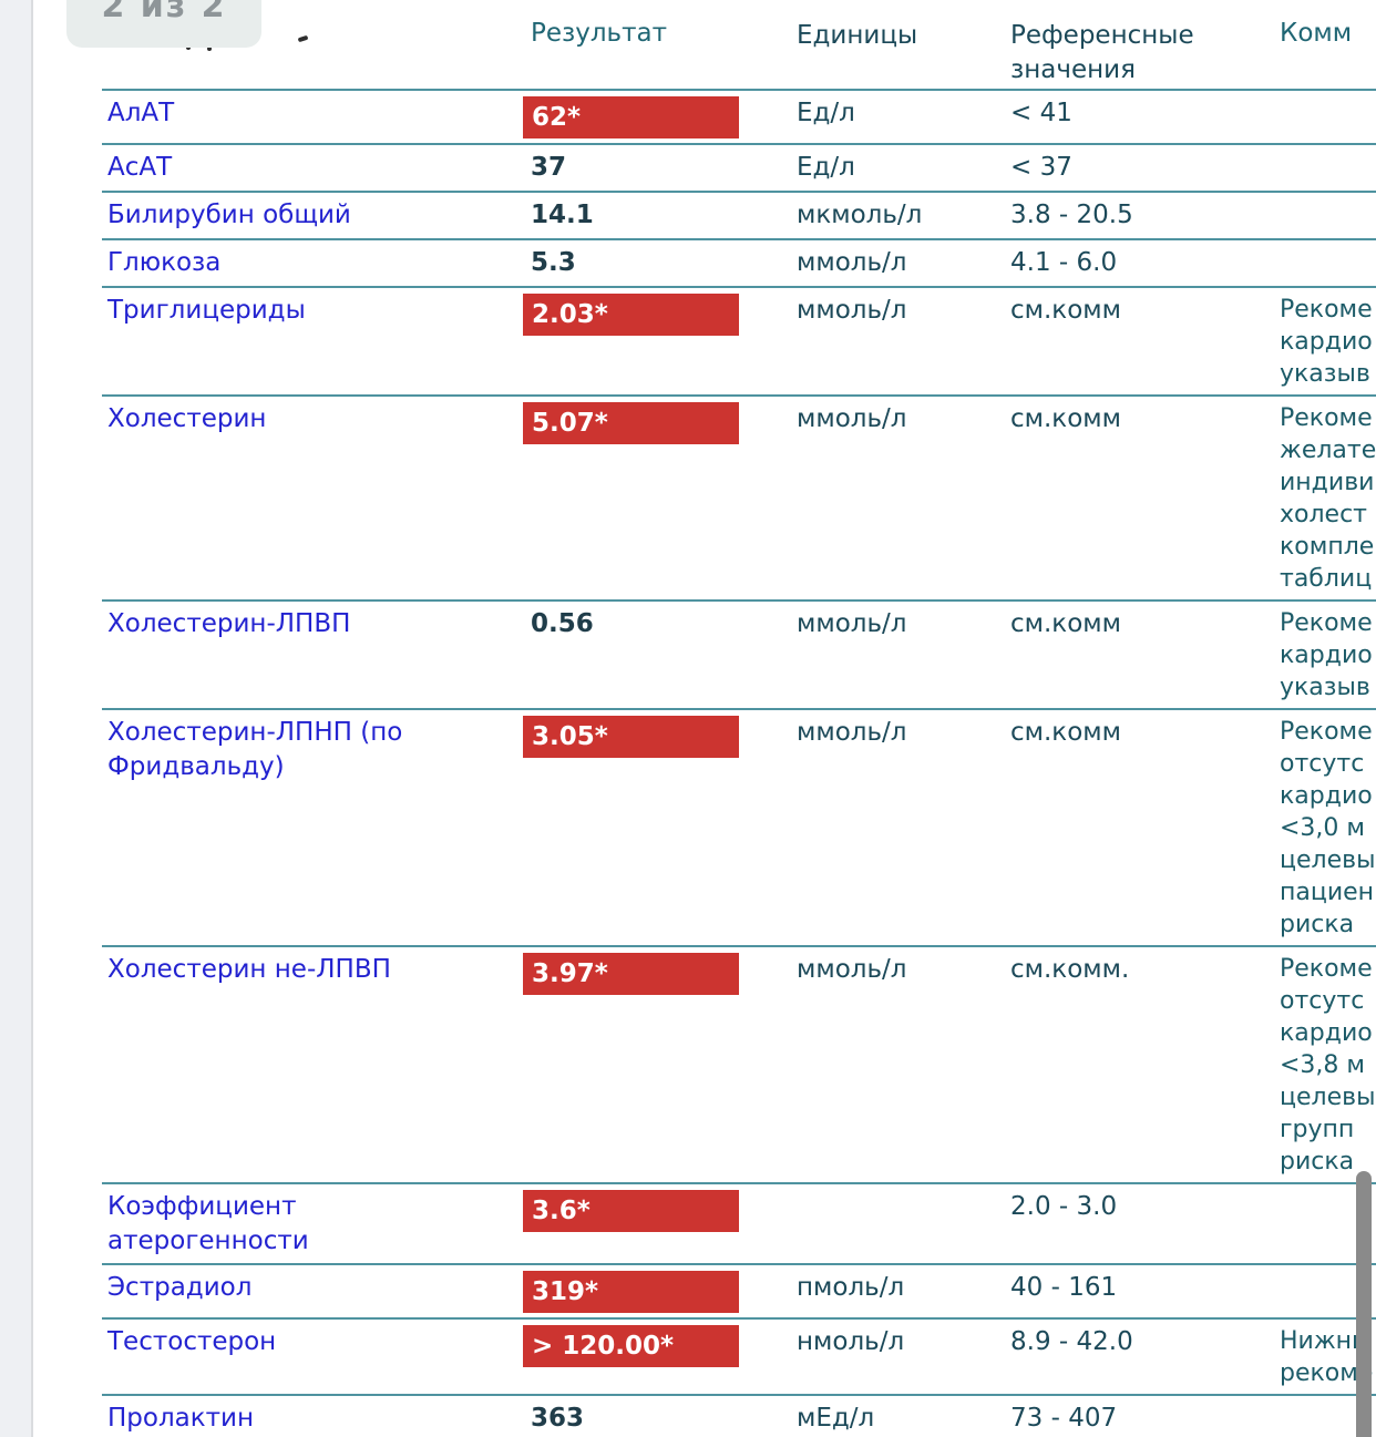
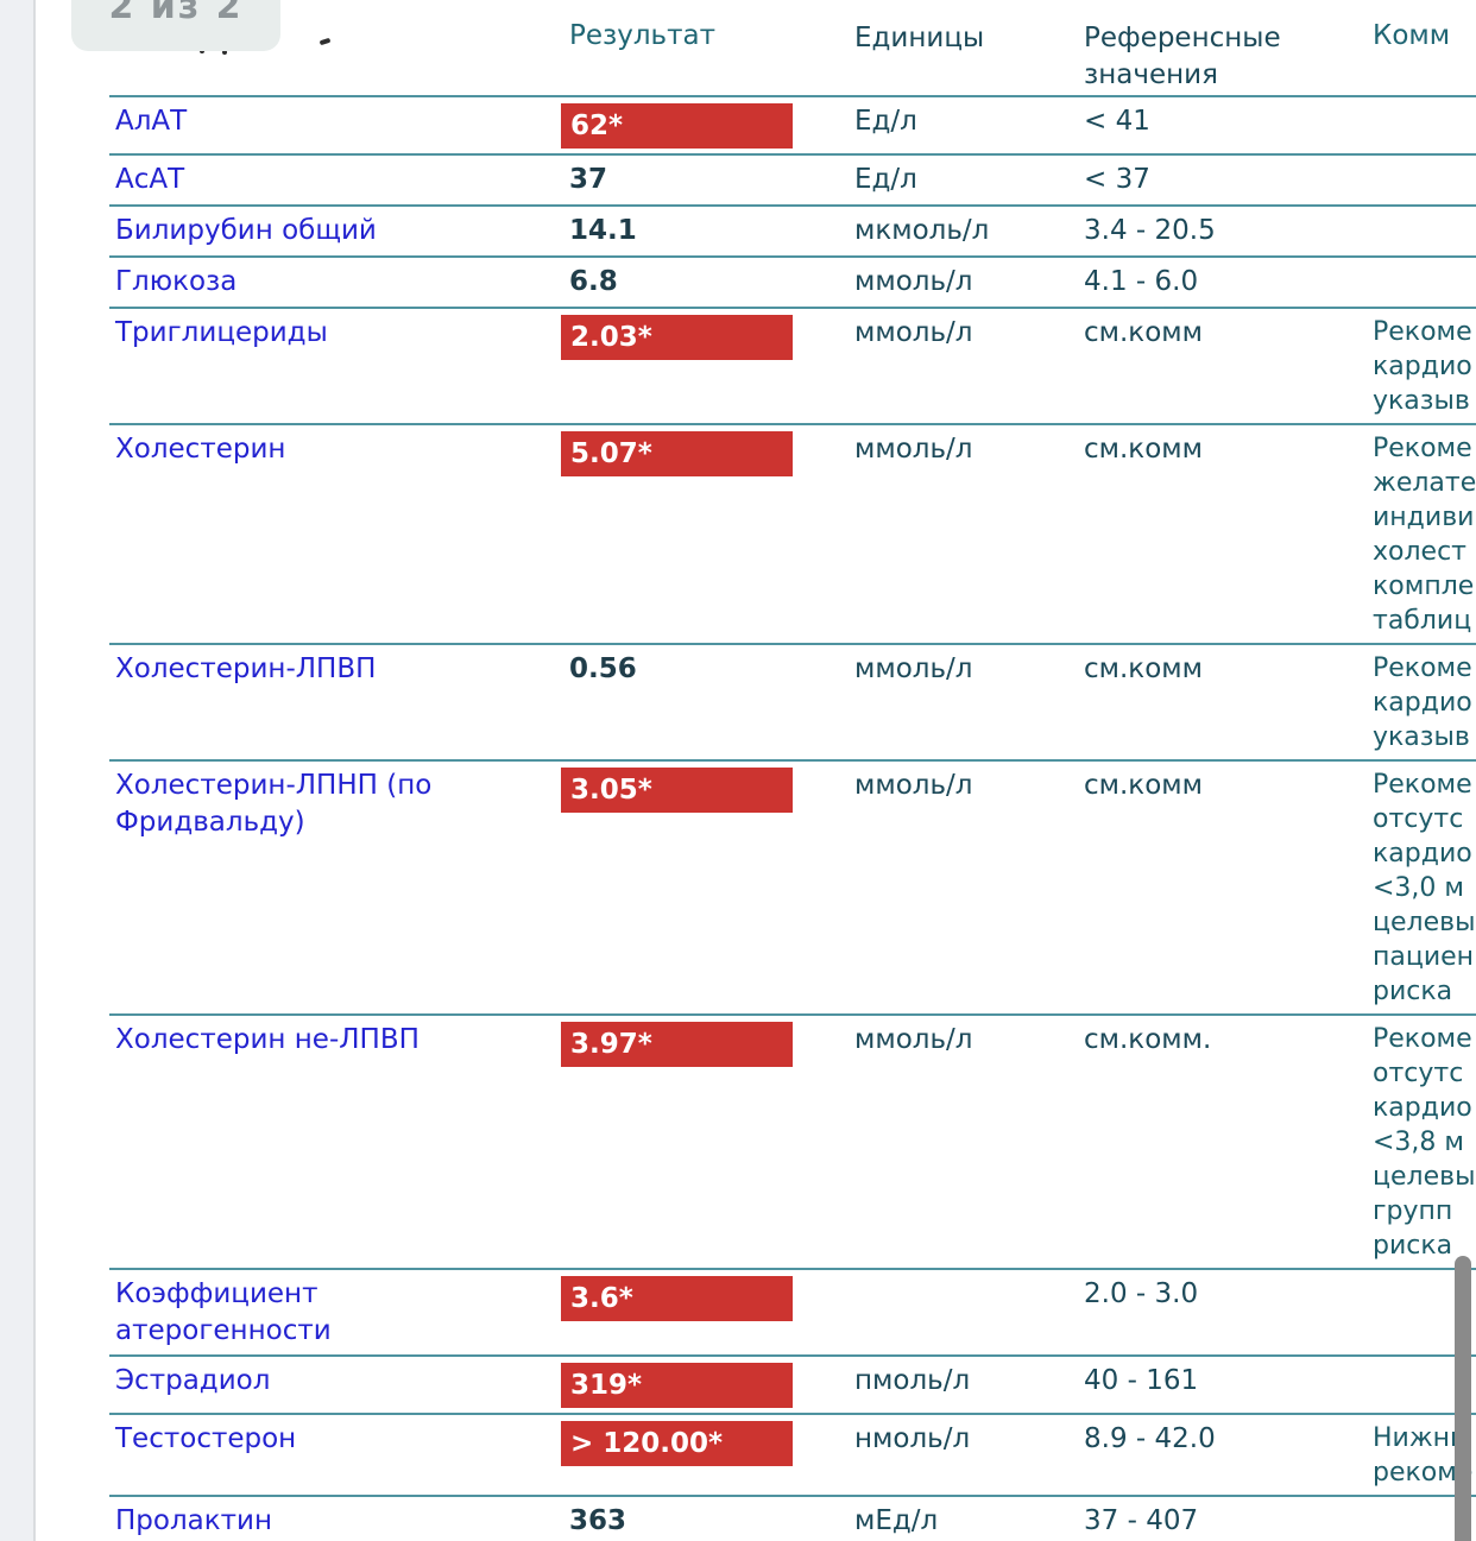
  2 из 2
  Результат
  Единицы
  Референсные
  значения
  Комм
  АлАТ
  62*
  Ед/л
  < 41
  АсАТ
  37
  Ед/л
  < 37
  Билирубин общий
  14.1
  мкмоль/л
- 3.8 - 20.5
+ 3.4 - 20.5
  Глюкоза
- 5.3
+ 6.8
  ммоль/л
  4.1 - 6.0
  Триглицериды
  2.03*
  ммоль/л
  см.комм
  Рекоме
  кардио
  указыв
  Холестерин
  5.07*
  ммоль/л
  см.комм
  Рекоме
  желате
  индиви
  холест
  компле
  таблиц
  Холестерин-ЛПВП
  0.56
  ммоль/л
  см.комм
  Рекоме
  кардио
  указыв
  Холестерин-ЛПНП (по
  Фридвальду)
  3.05*
  ммоль/л
  см.комм
  Рекоме
  отсутс
  кардио
  <3,0 м
  целевы
  пациен
  риска
  Холестерин не-ЛПВП
  3.97*
  ммоль/л
  см.комм.
  Рекоме
  отсутс
  кардио
  <3,8 м
  целевы
  групп
  риска
  Коэффициент
  атерогенности
  3.6*
  2.0 - 3.0
  Эстрадиол
  319*
  пмоль/л
  40 - 161
  Тестостерон
  > 120.00*
  нмоль/л
  8.9 - 42.0
  Нижн
  реком
  Пролактин
  363
  мЕд/л
- 73 - 407
+ 37 - 407
